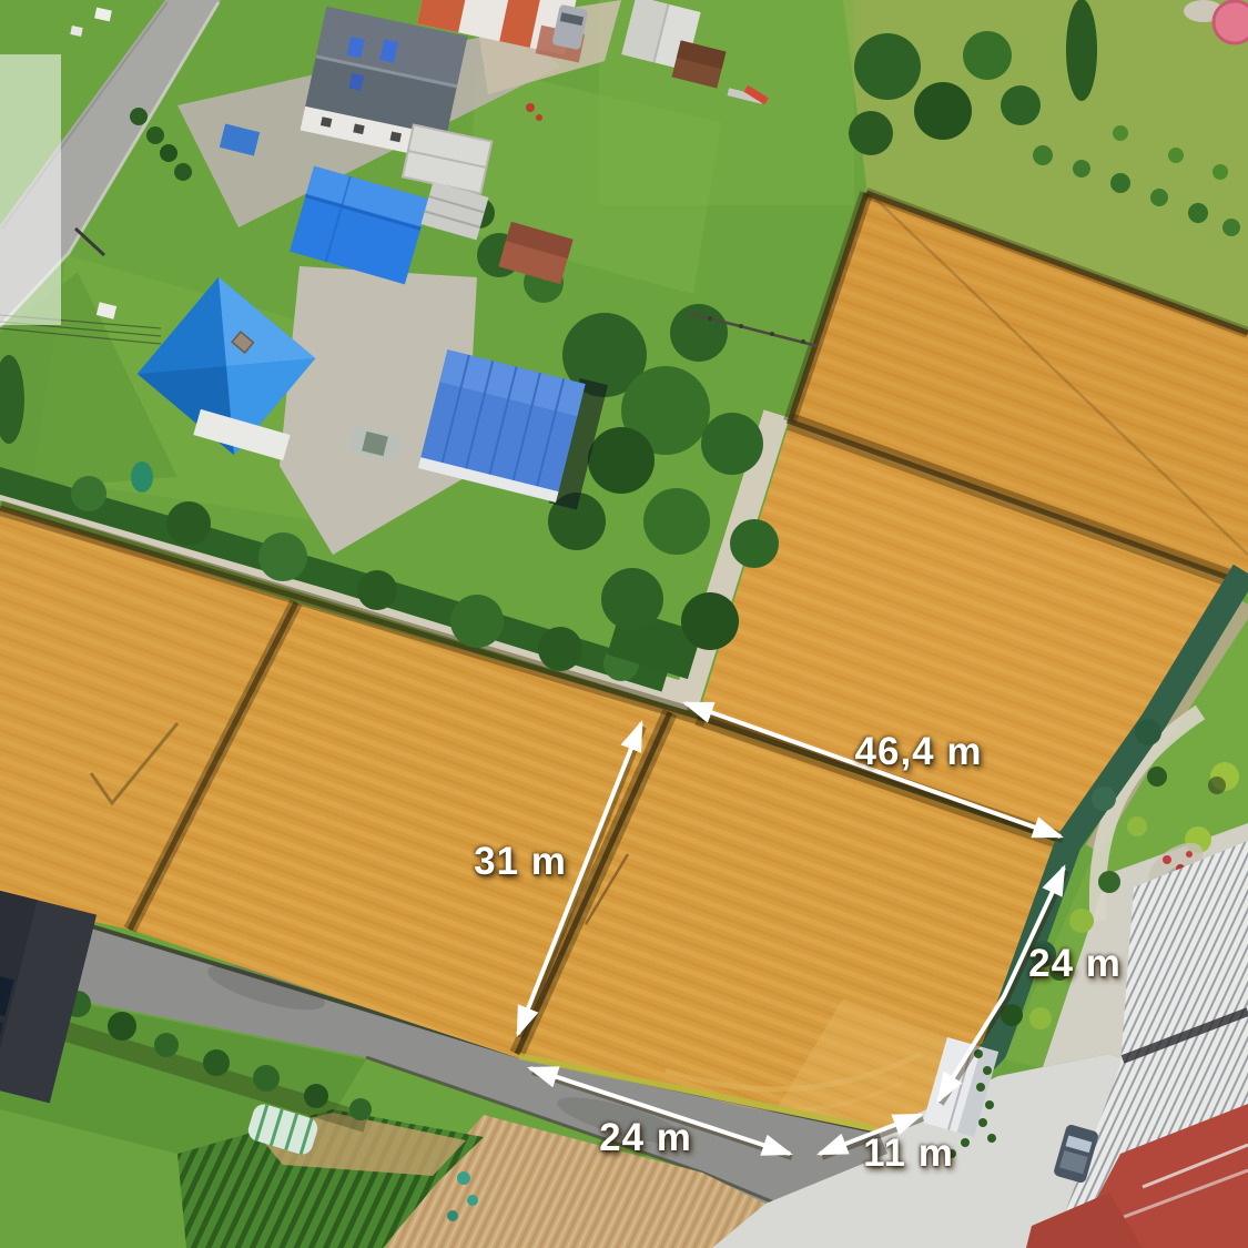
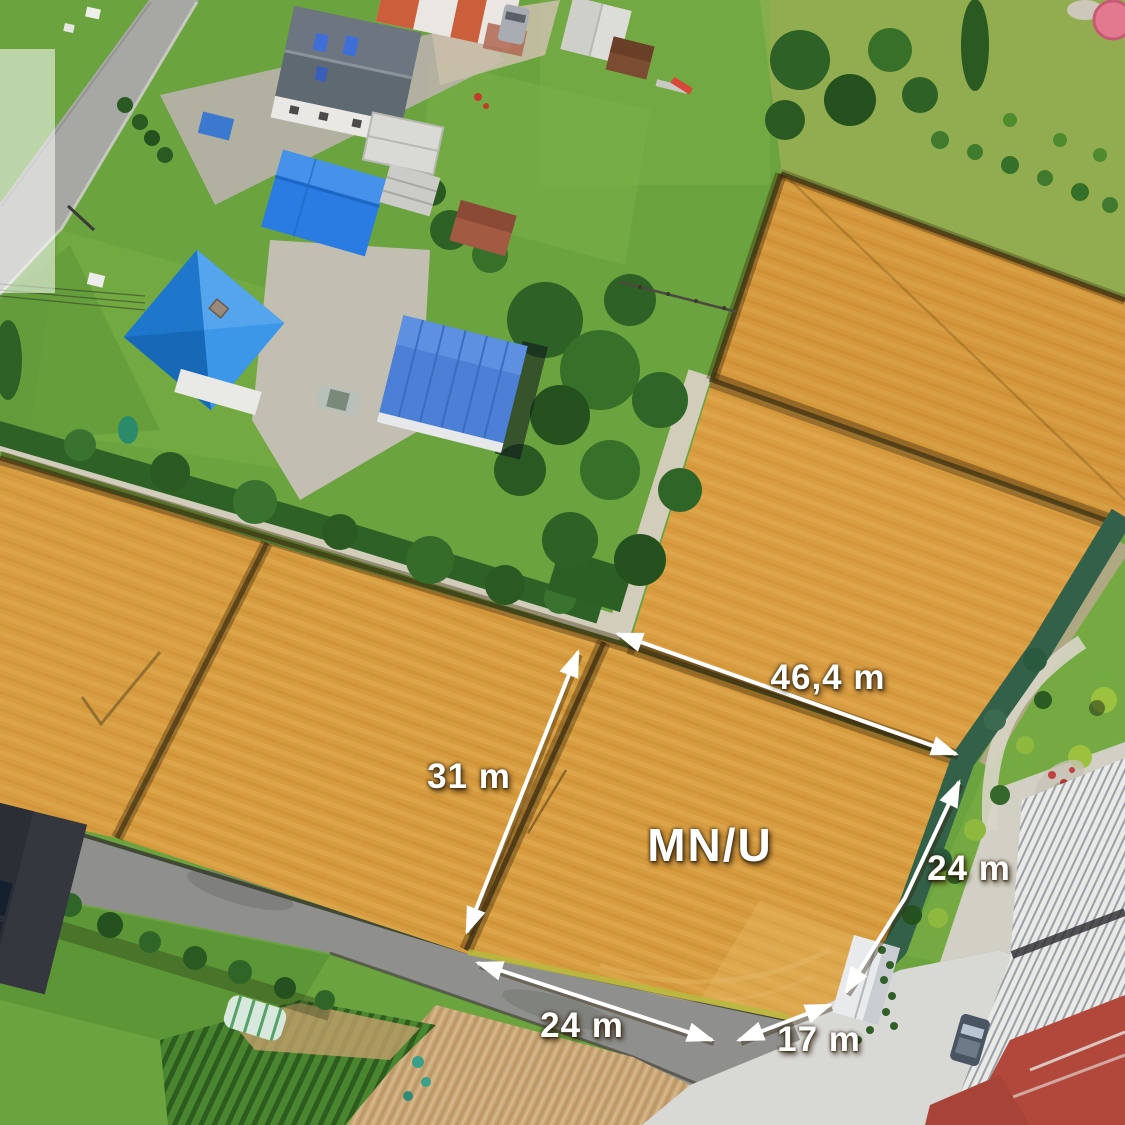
  46,4 m
  31 m
+ MN/U
  24 m
  24 m
- 11 m
+ 17 m
